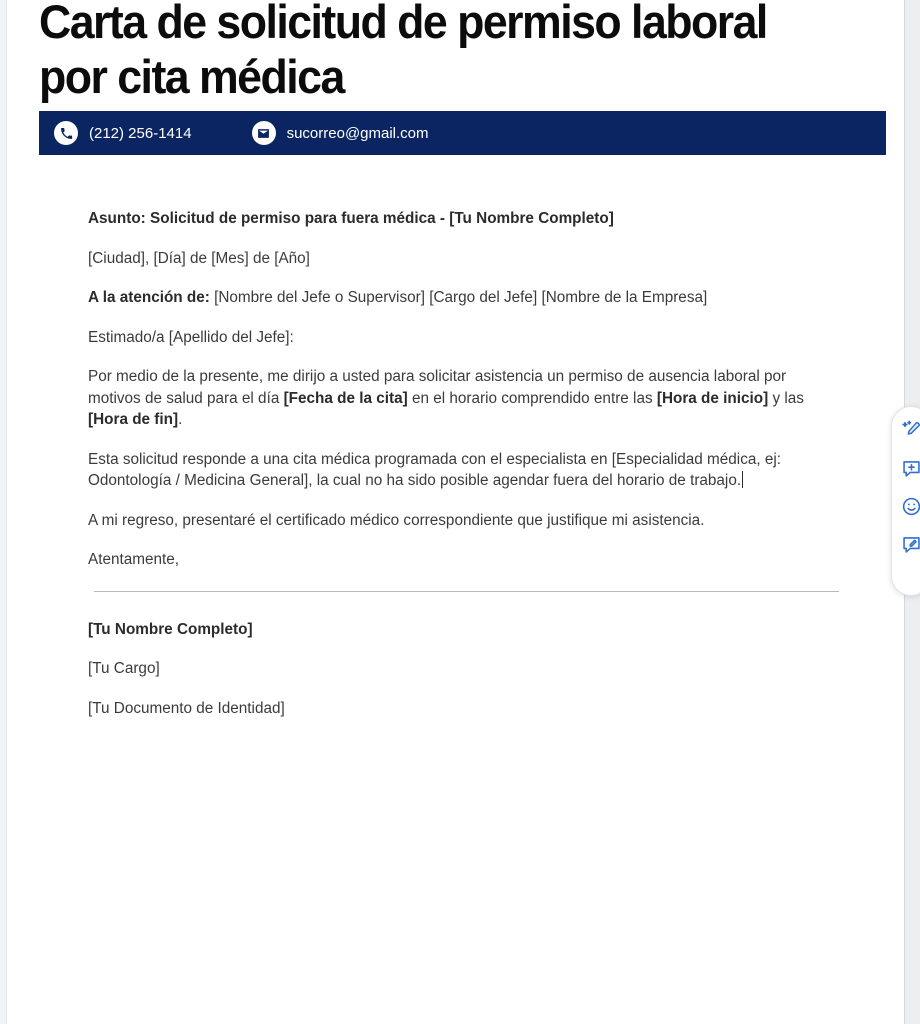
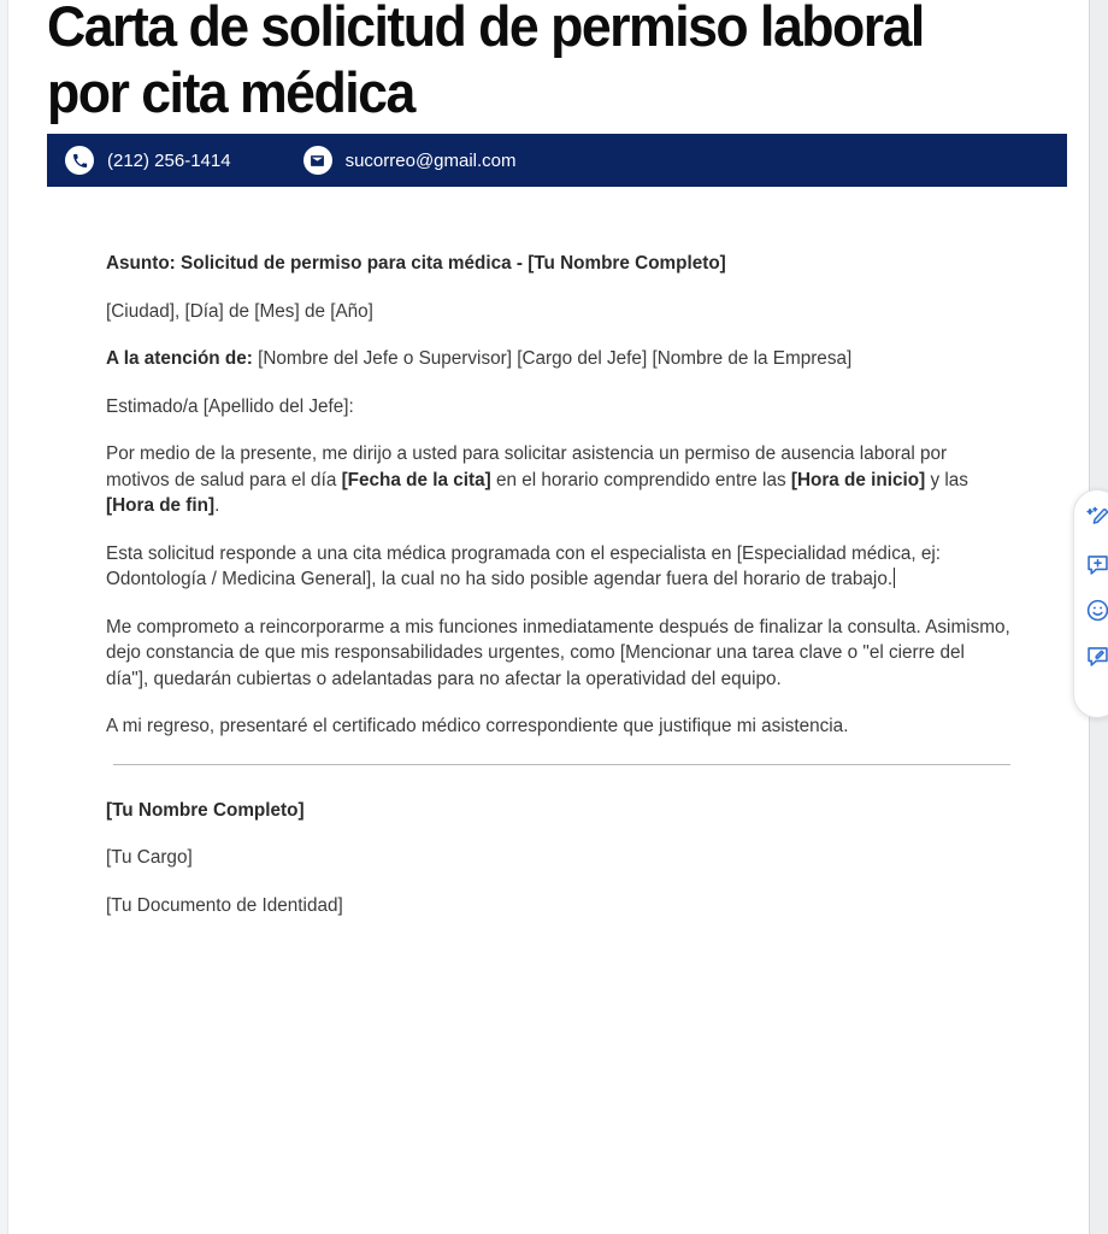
  Carta de solicitud de permiso laboral por cita médica
  (212) 256-1414
  sucorreo@gmail.com
- Asunto: Solicitud de permiso para fuera médica - [Tu Nombre Completo]
+ Asunto: Solicitud de permiso para cita médica - [Tu Nombre Completo]
  [Ciudad], [Día] de [Mes] de [Año]
  A la atención de: [Nombre del Jefe o Supervisor] [Cargo del Jefe] [Nombre de la Empresa]
  Estimado/a [Apellido del Jefe]:
  Por medio de la presente, me dirijo a usted para solicitar asistencia un permiso de ausencia laboral por motivos de salud para el día [Fecha de la cita] en el horario comprendido entre las [Hora de inicio] y las [Hora de fin].
  Esta solicitud responde a una cita médica programada con el especialista en [Especialidad médica, ej: Odontología / Medicina General], la cual no ha sido posible agendar fuera del horario de trabajo.
+ Me comprometo a reincorporarme a mis funciones inmediatamente después de finalizar la consulta. Asimismo, dejo constancia de que mis responsabilidades urgentes, como [Mencionar una tarea clave o "el cierre del día"], quedarán cubiertas o adelantadas para no afectar la operatividad del equipo.
  A mi regreso, presentaré el certificado médico correspondiente que justifique mi asistencia.
- Atentamente,
  [Tu Nombre Completo]
  [Tu Cargo]
  [Tu Documento de Identidad]
